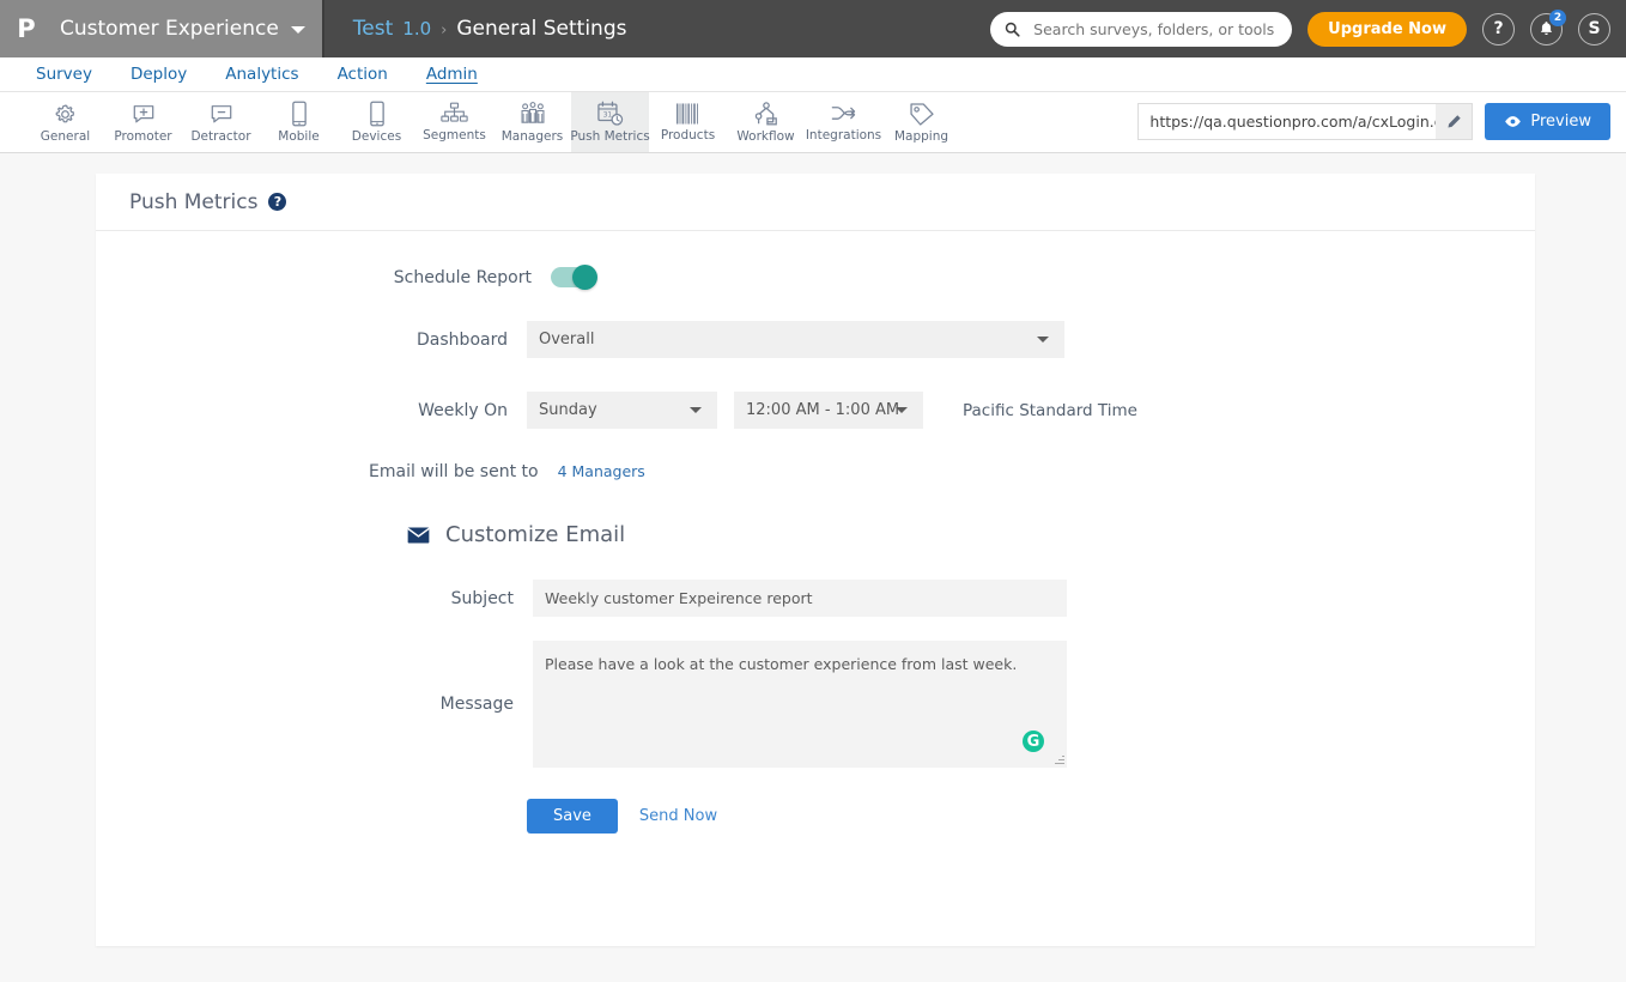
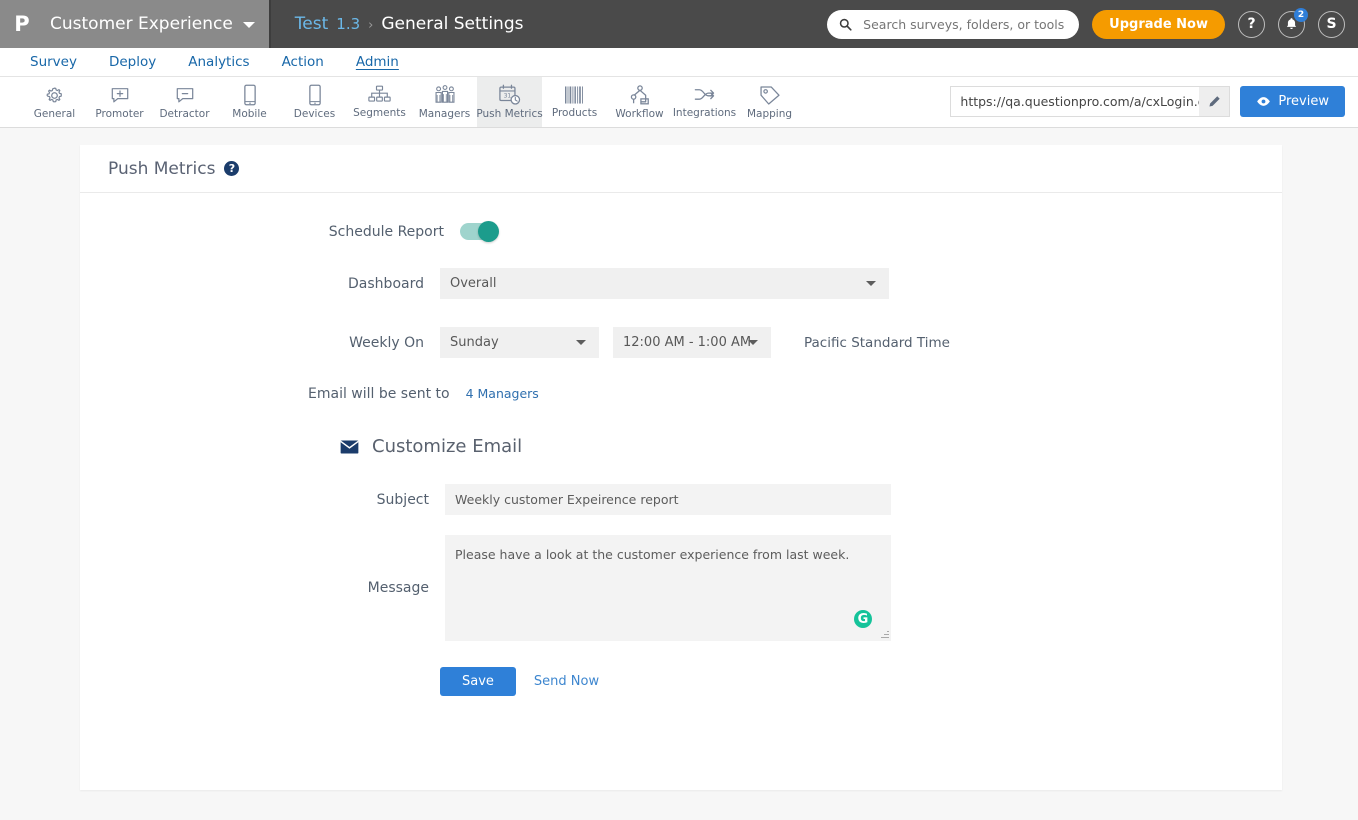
  P
  Customer Experience
  Test
- 1.0
+ 1.3
  ›
  General Settings
  Search surveys, folders, or tools
  Upgrade Now
  ?
  2
  S
  Survey
  Deploy
  Analytics
  Action
  Admin
  General
  Promoter
  Detractor
  Mobile
  Devices
  Segments
  Managers
  Push Metrics
  Products
  Workflow
  Integrations
  Mapping
  https://qa.questionpro.com/a/cxLogin.
  Preview
  Push Metrics
  ?
  Schedule Report
  Dashboard
  Overall
  Weekly On
  Sunday
  12:00 AM - 1:00 AM
  Pacific Standard Time
  Email will be sent to
  4 Managers
  Customize Email
  Subject
  Weekly customer Expeirence report
  Message
  Please have a look at the customer experience from last week.
  G
  Save
  Send Now
